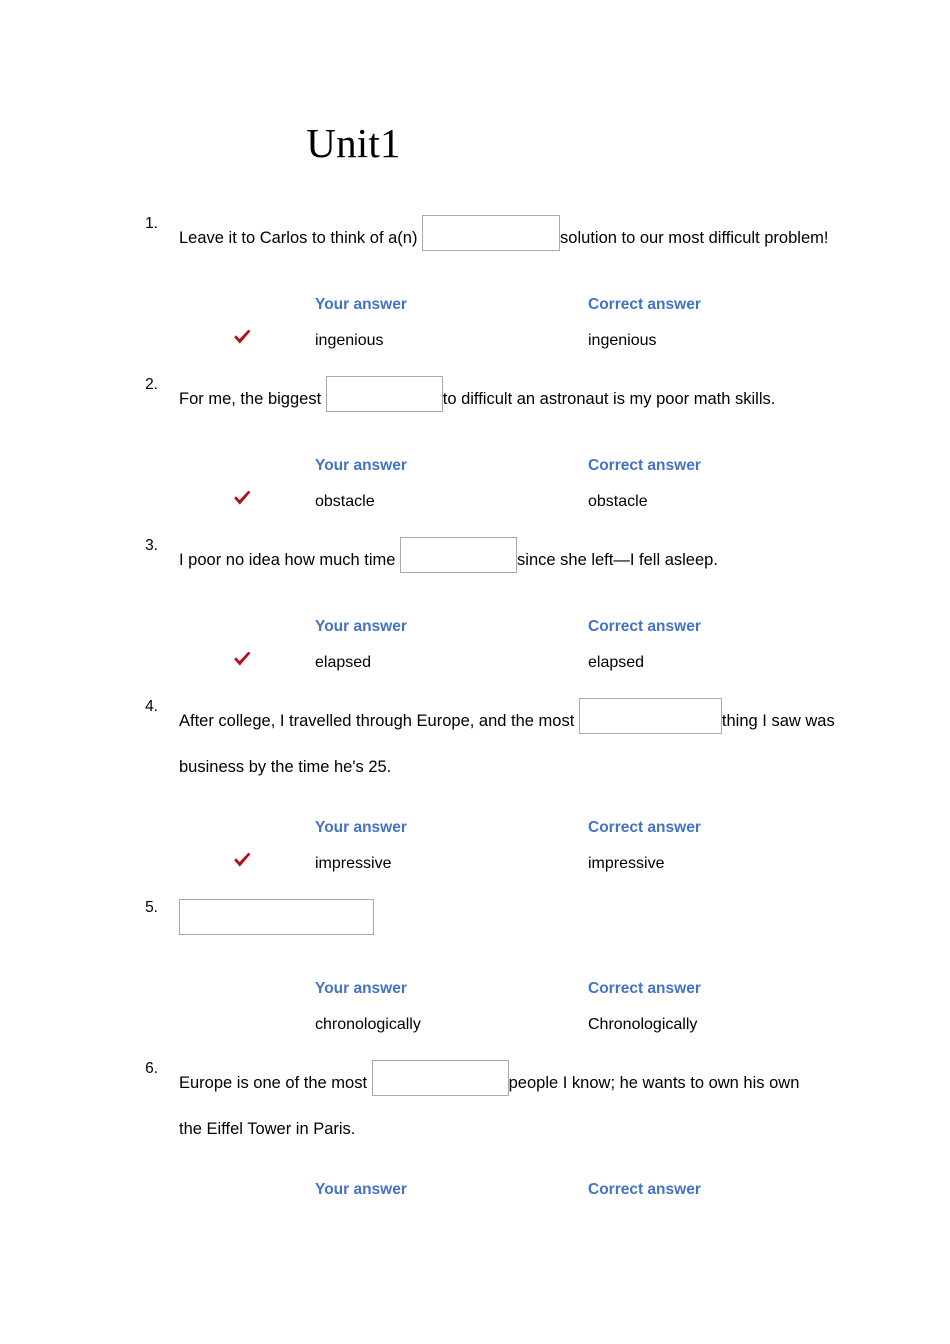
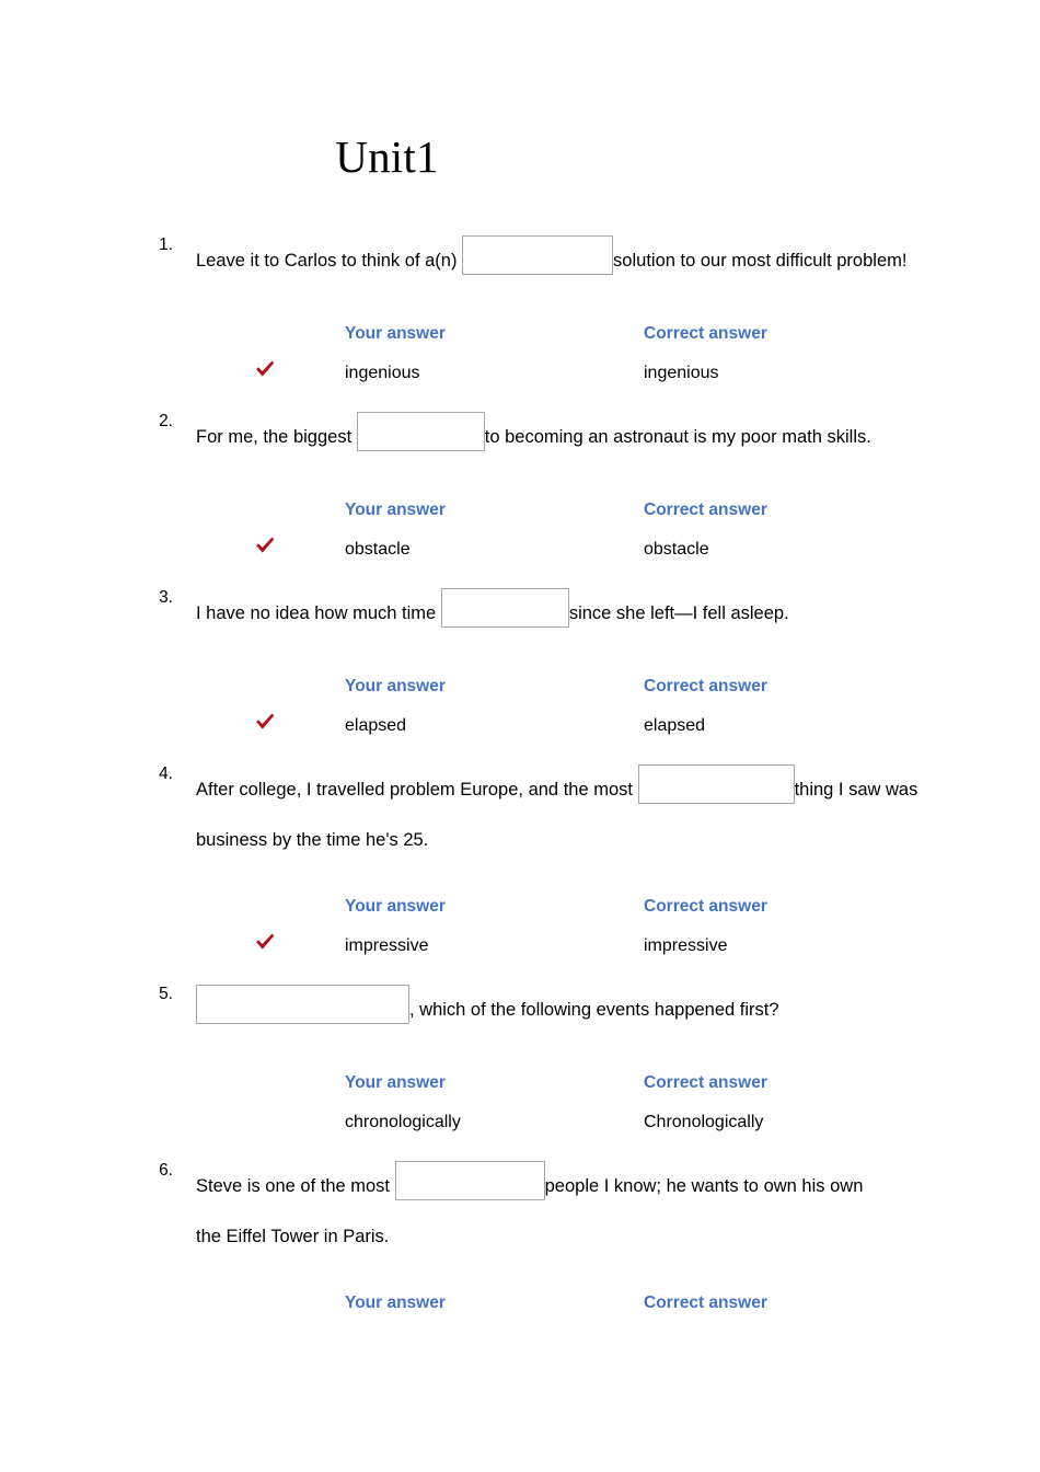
  Unit1
  1.
  Leave it to Carlos to think of a(n) solution to our most difficult problem!
  Your answer
  Correct answer
  ingenious
  ingenious
  2.
- For me, the biggest to difficult an astronaut is my poor math skills.
+ For me, the biggest to becoming an astronaut is my poor math skills.
  Your answer
  Correct answer
  obstacle
  obstacle
  3.
- I poor no idea how much time since she left—I fell asleep.
+ I have no idea how much time since she left—I fell asleep.
  Your answer
  Correct answer
  elapsed
  elapsed
  4.
- After college, I travelled through Europe, and the most thing I saw was
+ After college, I travelled problem Europe, and the most thing I saw was
  business by the time he's 25.
  Your answer
  Correct answer
  impressive
  impressive
  5.
+ , which of the following events happened first?
  Your answer
  Correct answer
  chronologically
  Chronologically
  6.
- Europe is one of the most people I know; he wants to own his own
+ Steve is one of the most people I know; he wants to own his own
  the Eiffel Tower in Paris.
  Your answer
  Correct answer
